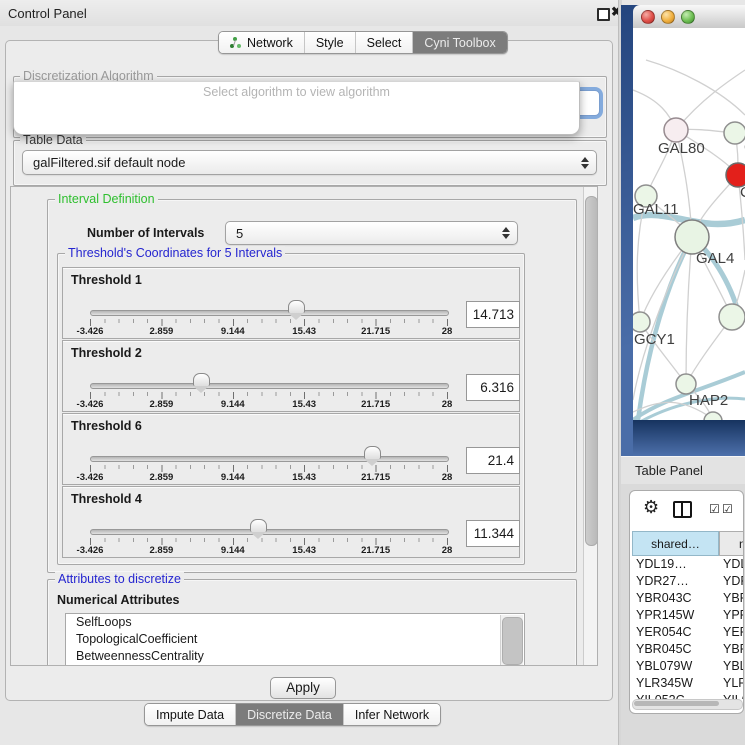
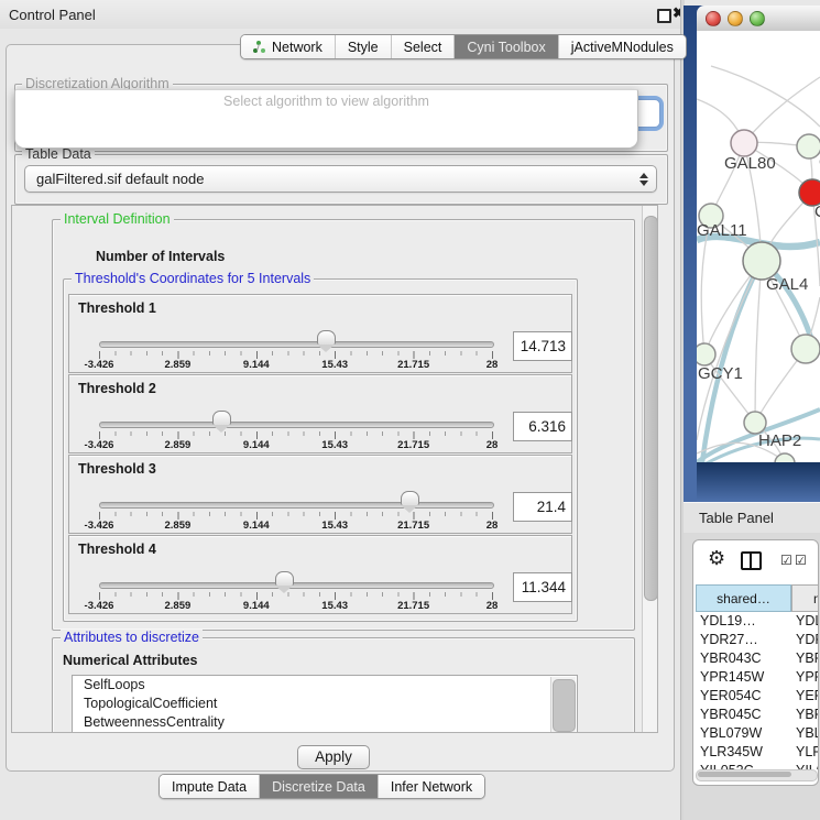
  Control Panel
  ✖
  Network
  Style
  Select
  Cyni Toolbox
+ jActiveMNodules
  Discretization Algorithm
  Select algorithm to view algorithm
  Table Data
  galFiltered.sif default node
  Interval Definition
  Number of Intervals
- 5
  Threshold's Coordinates for 5 Intervals
  Threshold 1
  -3.426
  2.859
  9.144
  15.43
  21.715
  28
  14.713
  Threshold 2
  -3.426
  2.859
  9.144
  15.43
  21.715
  28
  6.316
- Threshold 6
+ Threshold 3
  -3.426
  2.859
  9.144
  15.43
  21.715
  28
  21.4
  Threshold 4
  -3.426
  2.859
  9.144
  15.43
  21.715
  28
  11.344
  Attributes to discretize
  Numerical Attributes
  SelfLoops
  TopologicalCoefficient
  BetweennessCentrality
  Apply
  Impute Data
  Discretize Data
  Infer Network
  GAL80
  GAL11
  GAL4
  GCY1
  HAP2
  Table Panel
  ⚙
  ☑
  ☑
  shared…
  YDL19…
  YDR27…
  YBR043C
  YPR145W
  YER054C
  YBR045C
  YBL079W
  YLR345W
  YLR
